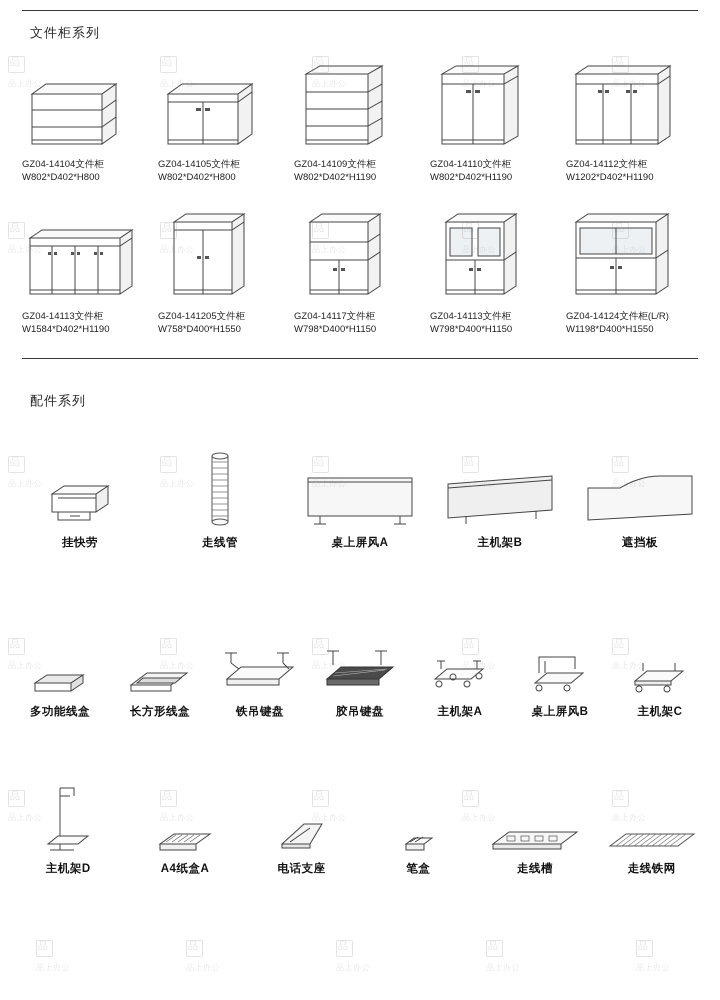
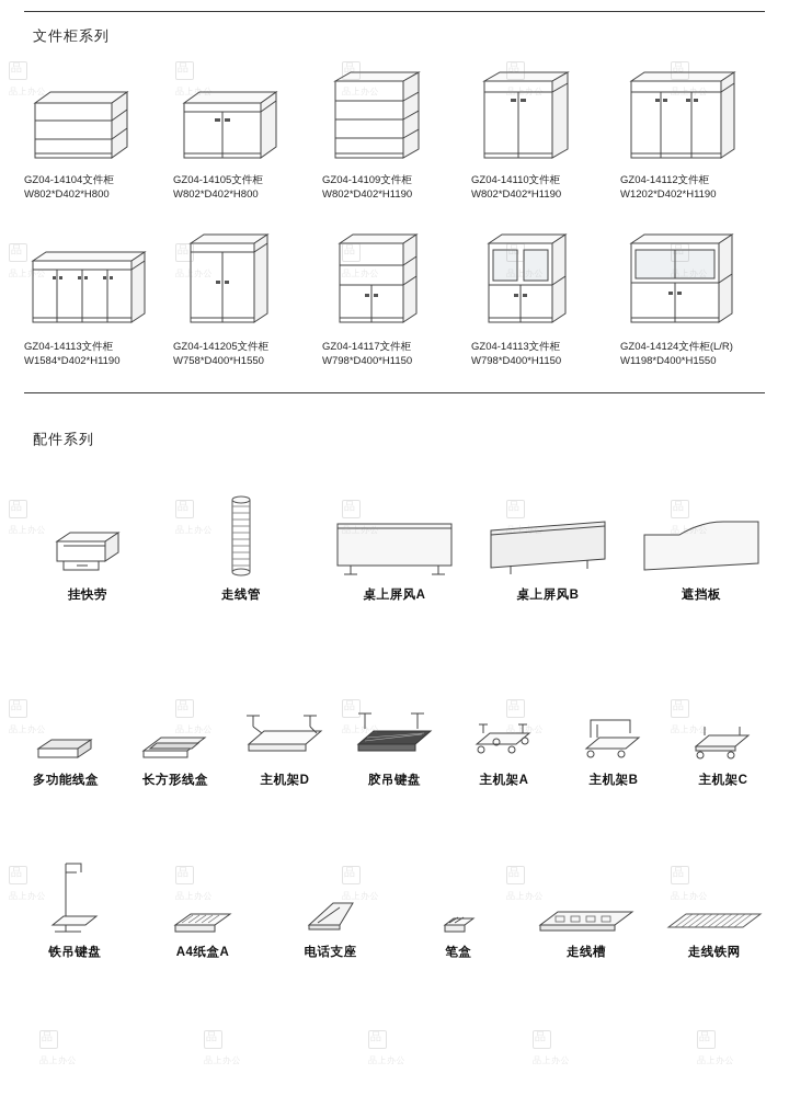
  文件柜系列
  GZ04-14104文件柜
  W802*D402*H800
  GZ04-14105文件柜
  W802*D402*H800
  GZ04-14109文件柜
  W802*D402*H1190
  GZ04-14110文件柜
  W802*D402*H1190
  GZ04-14112文件柜
  W1202*D402*H1190
  GZ04-14113文件柜
  W1584*D402*H1190
  GZ04-141205文件柜
  W758*D400*H1550
  GZ04-14117文件柜
  W798*D400*H1150
  GZ04-14113文件柜
  W798*D400*H1150
  GZ04-14124文件柜(L/R)
  W1198*D400*H1550
  配件系列
  挂快劳
  走线管
  桌上屏风A
- 主机架B
+ 桌上屏风B
  遮挡板
  多功能线盒
  长方形线盒
- 铁吊键盘
+ 主机架D
  胶吊键盘
  主机架A
- 桌上屏风B
+ 主机架B
  主机架C
- 主机架D
+ 铁吊键盘
  A4纸盒A
  电话支座
  笔盒
  走线槽
  走线铁网
  品上办公
  品上办公
  品上办公
  品上办公
  品上办公
  品上办公
  品上办公
  品上办公
  品上办公
  品上办公
  品上办公
  品上办公
  品上办公
  品上办公
